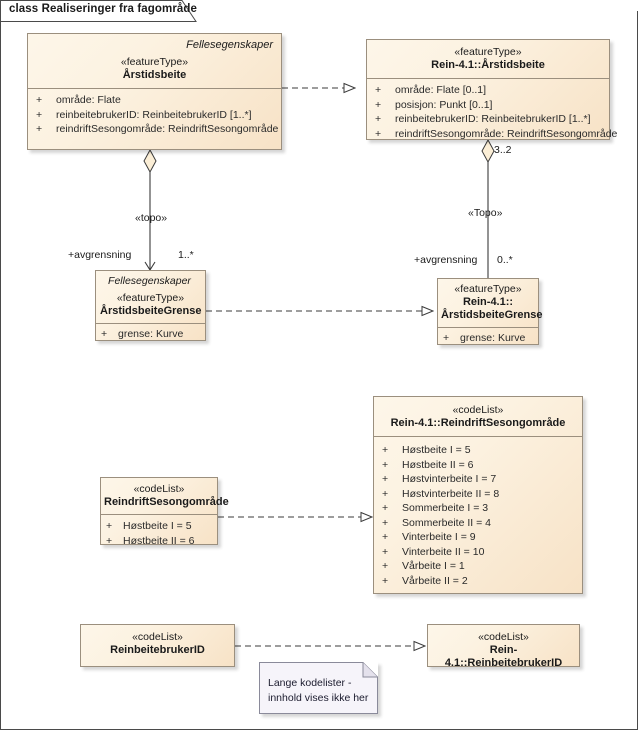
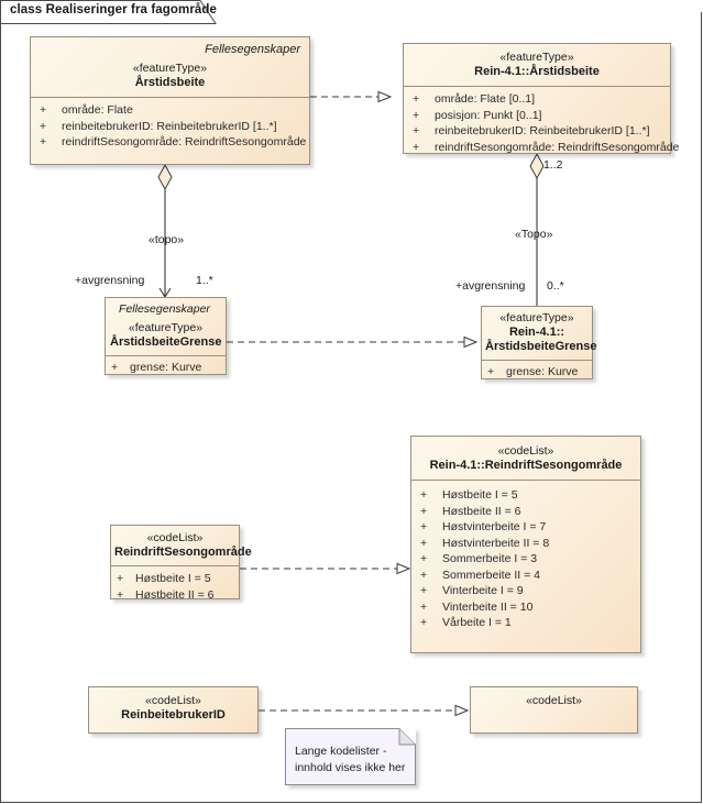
  class Realiseringer fra fagområde
  «topo»
  +avgrensning
  1..*
- 3..2
+ 1..2
  «Topo»
  +avgrensning
  0..*
  Fellesegenskaper
  «featureType»
  Årstidsbeite
  + område: Flate
  + reinbeitebrukerID: ReinbeitebrukerID [1..*]
  + reindriftSesongområde: ReindriftSesongområde
  «featureType»
  Rein-4.1::Årstidsbeite
  + område: Flate [0..1]
  + posisjon: Punkt [0..1]
  + reinbeitebrukerID: ReinbeitebrukerID [1..*]
  + reindriftSesongområde: ReindriftSesongområde
  Fellesegenskaper
  «featureType»
  ÅrstidsbeiteGrense
  + grense: Kurve
  «featureType»
  Rein-4.1::
  ÅrstidsbeiteGrense
  + grense: Kurve
  «codeList»
  Rein-4.1::ReindriftSesongområde
  + Høstbeite I = 5
  + Høstbeite II = 6
  + Høstvinterbeite I = 7
  + Høstvinterbeite II = 8
  + Sommerbeite I = 3
  + Sommerbeite II = 4
  + Vinterbeite I = 9
  + Vinterbeite II = 10
  + Vårbeite I = 1
- + Vårbeite II = 2
  «codeList»
  ReindriftSesongområde
  + Høstbeite I = 5
  + Høstbeite II = 6
  «codeList»
  ReinbeitebrukerID
  «codeList»
- Rein-4.1::ReinbeitebrukerID
  Lange kodelister -
  innhold vises ikke her
